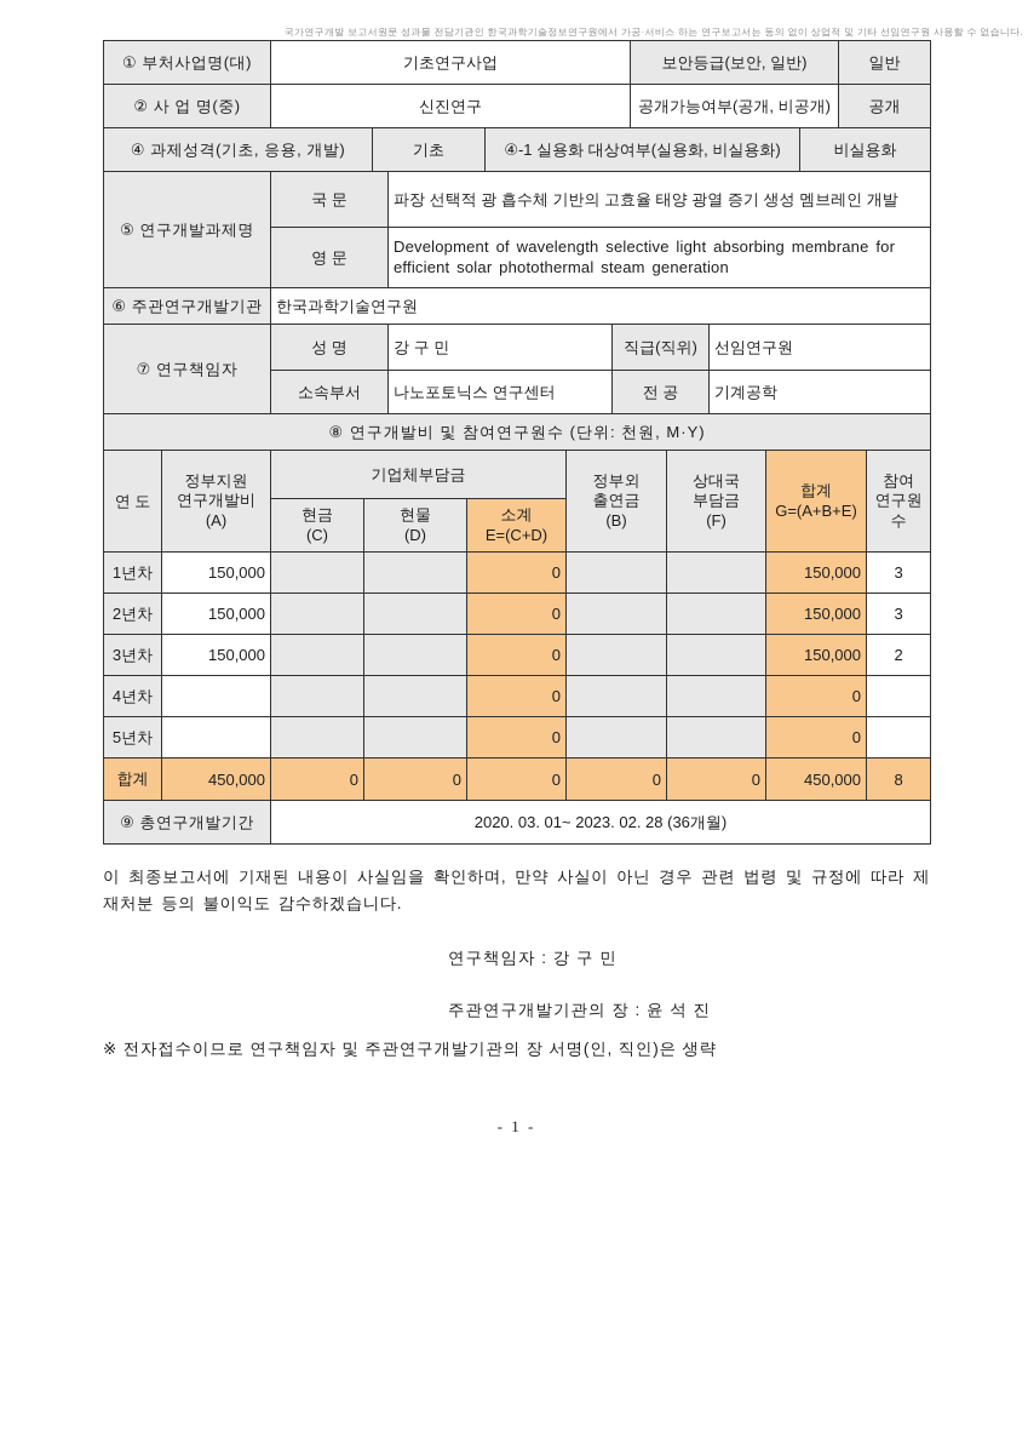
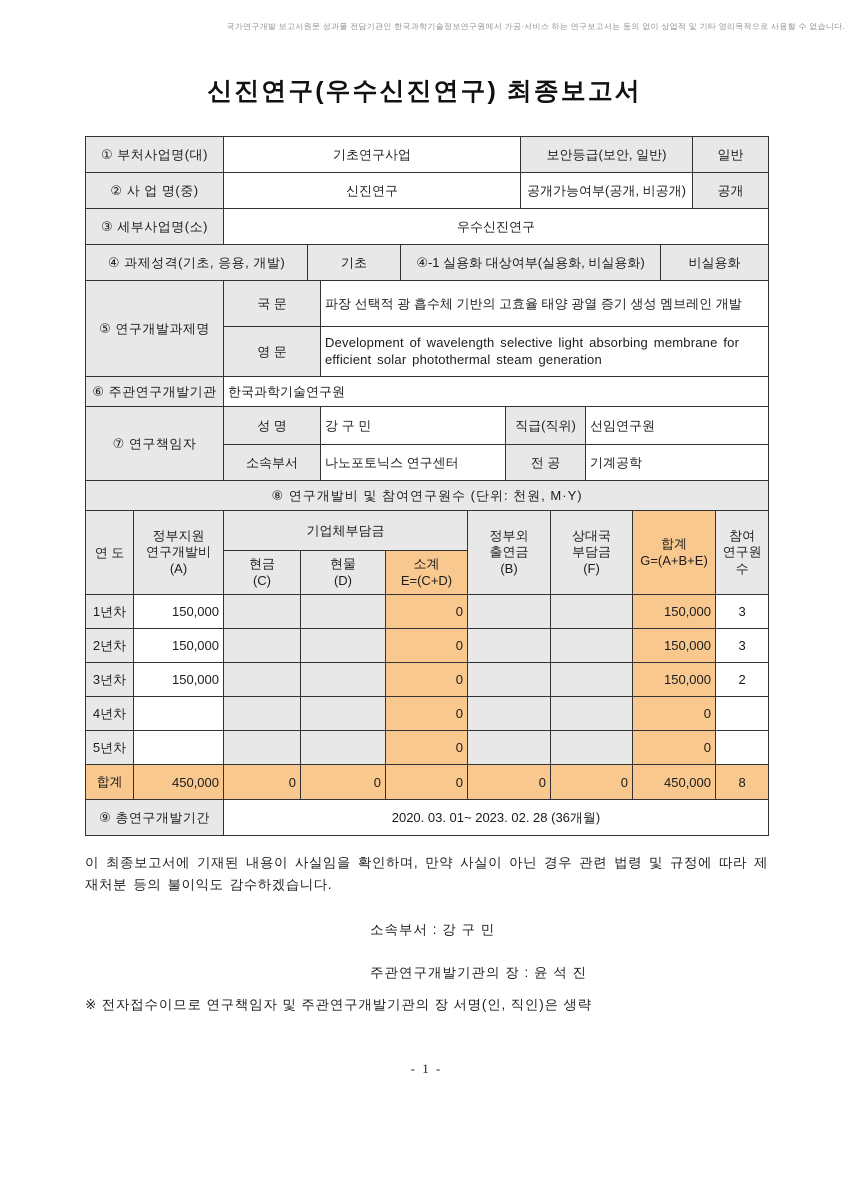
- 국가연구개발 보고서원문 성과물 전담기관인 한국과학기술정보연구원에서 가공·서비스 하는 연구보고서는 동의 없이 상업적 및 기타 선임연구원 사용할 수 없습니다.
+ 국가연구개발 보고서원문 성과물 전담기관인 한국과학기술정보연구원에서 가공·서비스 하는 연구보고서는 동의 없이 상업적 및 기타 영리목적으로 사용할 수 없습니다.
+ 신진연구(우수신진연구) 최종보고서
  ① 부처사업명(대)	기초연구사업	보안등급(보안, 일반)	일반
  ② 사 업 명(중)	신진연구	공개가능여부(공개, 비공개)	공개
+ ③ 세부사업명(소)	우수신진연구
  ④ 과제성격(기초, 응용, 개발)	기초	④-1 실용화 대상여부(실용화, 비실용화)	비실용화
  ⑤ 연구개발과제명	국 문	파장 선택적 광 흡수체 기반의 고효율 태양 광열 증기 생성 멤브레인 개발
  영 문	Development of wavelength selective light absorbing membrane for efficient solar photothermal steam generation
  ⑥ 주관연구개발기관	한국과학기술연구원
  ⑦ 연구책임자	성 명	강 구 민	직급(직위)	선임연구원
  소속부서	나노포토닉스 연구센터	전 공	기계공학
  ⑧ 연구개발비 및 참여연구원수 (단위: 천원, M·Y)
  연 도	정부지원 연구개발비 (A)	기업체부담금	정부외 출연금 (B)	상대국 부담금 (F)	합계 G=(A+B+E)	참여 연구원수
  현금 (C)	현물 (D)	소계 E=(C+D)
  1년차	150,000			0			150,000	3
  2년차	150,000			0			150,000	3
  3년차	150,000			0			150,000	2
  4년차				0			0
  5년차				0			0
  합계	450,000	0	0	0	0	0	450,000	8
  ⑨ 총연구개발기간	2020. 03. 01~ 2023. 02. 28 (36개월)
  이 최종보고서에 기재된 내용이 사실임을 확인하며, 만약 사실이 아닌 경우 관련 법령 및 규정에 따라 제재처분 등의 불이익도 감수하겠습니다.
- 연구책임자 : 강 구 민
+ 소속부서 : 강 구 민
  주관연구개발기관의 장 : 윤 석 진
  ※ 전자접수이므로 연구책임자 및 주관연구개발기관의 장 서명(인, 직인)은 생략
  - 1 -
